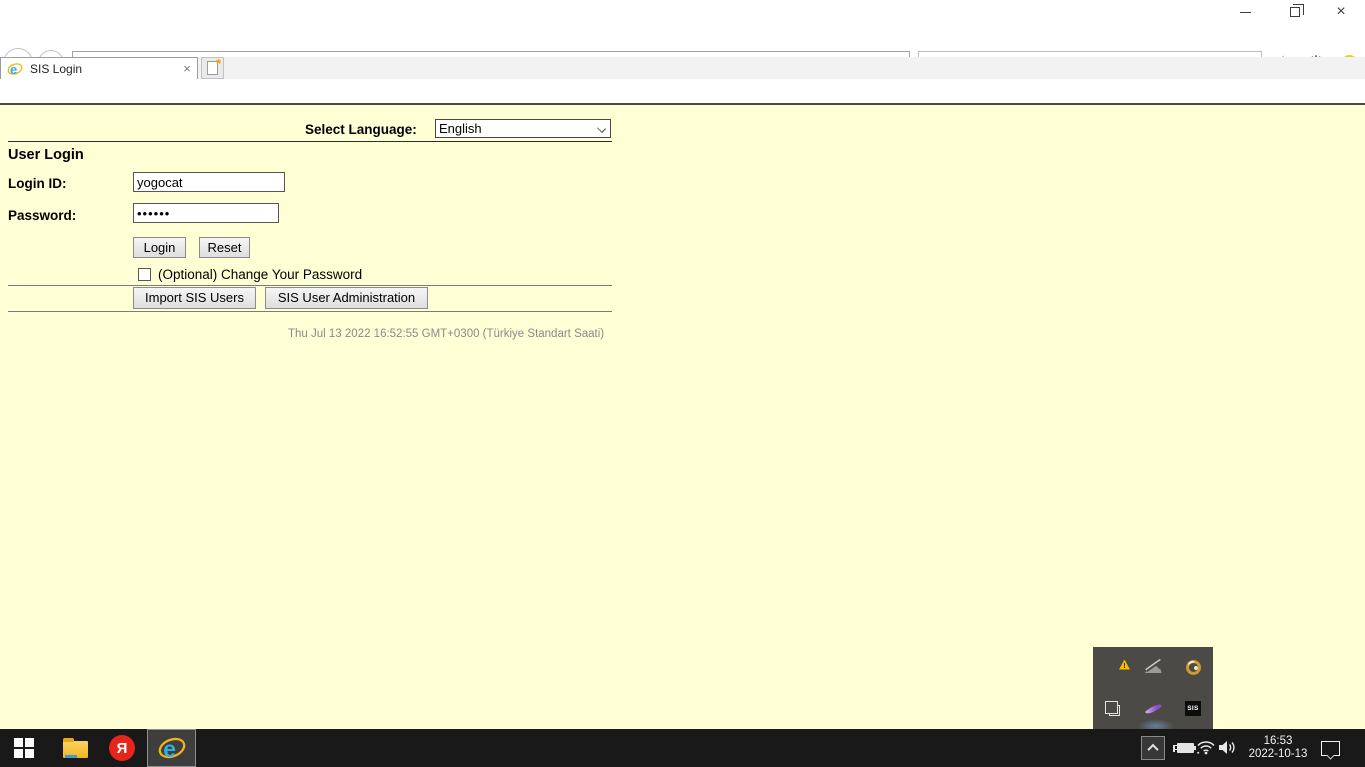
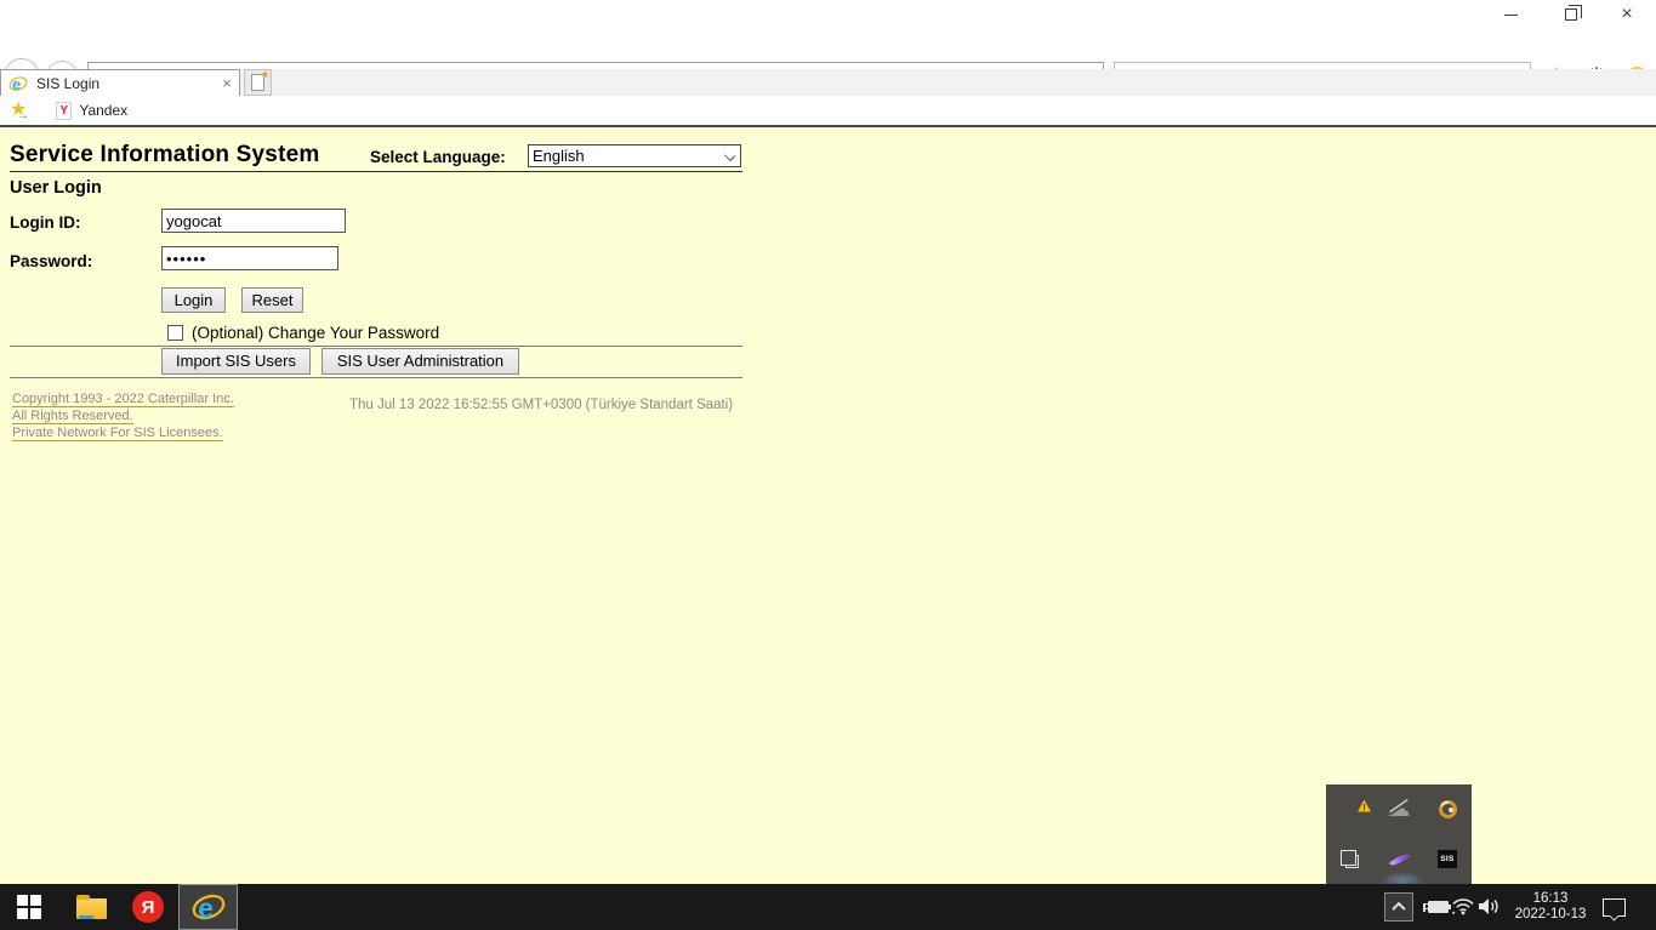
  ×
  e
  SIS Login
  ×
  *
+ ★
+ →
+ Y
+ Yandex
+ Service Information System
  Select Language:
  English
  User Login
  Login ID:
  yogocat
  Password:
  Login
  Reset
  (Optional) Change Your Password
  Import SIS Users
  SIS User Administration
+ Copyright 1993 - 2022 Caterpillar Inc.
+ All Rights Reserved.
+ Private Network For SIS Licensees.
  Thu Jul 13 2022 16:52:55 GMT+0300 (Türkiye Standart Saati)
  Я
  e
- 16:53
+ 16:13
  2022-10-13
